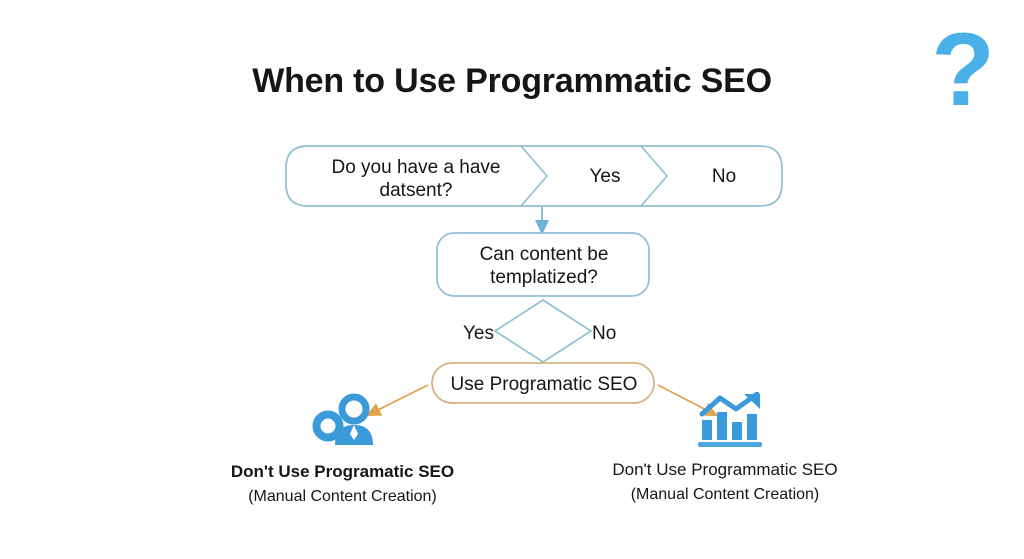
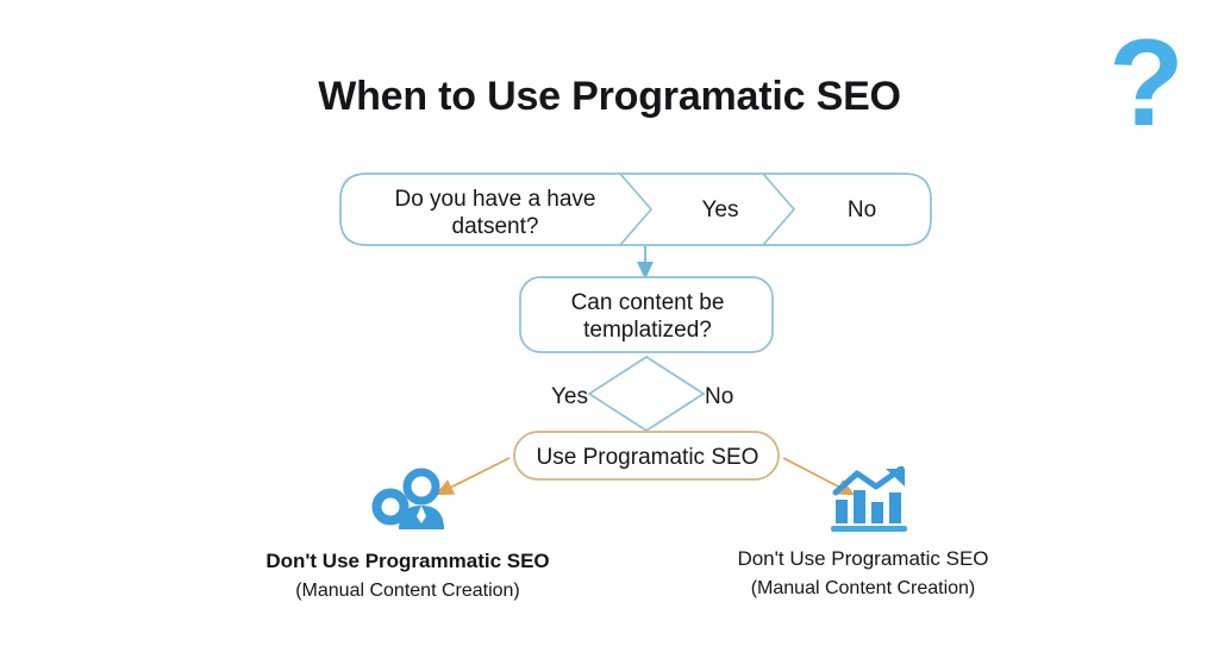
- When to Use Programmatic SEO
+ When to Use Programatic SEO
  ?
  Do you have a have datsent?
  Yes
  No
  Can content be templatized?
  Yes
  No
  Use Programatic SEO
- Don't Use Programatic SEO
+ Don't Use Programmatic SEO
  (Manual Content Creation)
- Don't Use Programmatic SEO
+ Don't Use Programatic SEO
  (Manual Content Creation)
